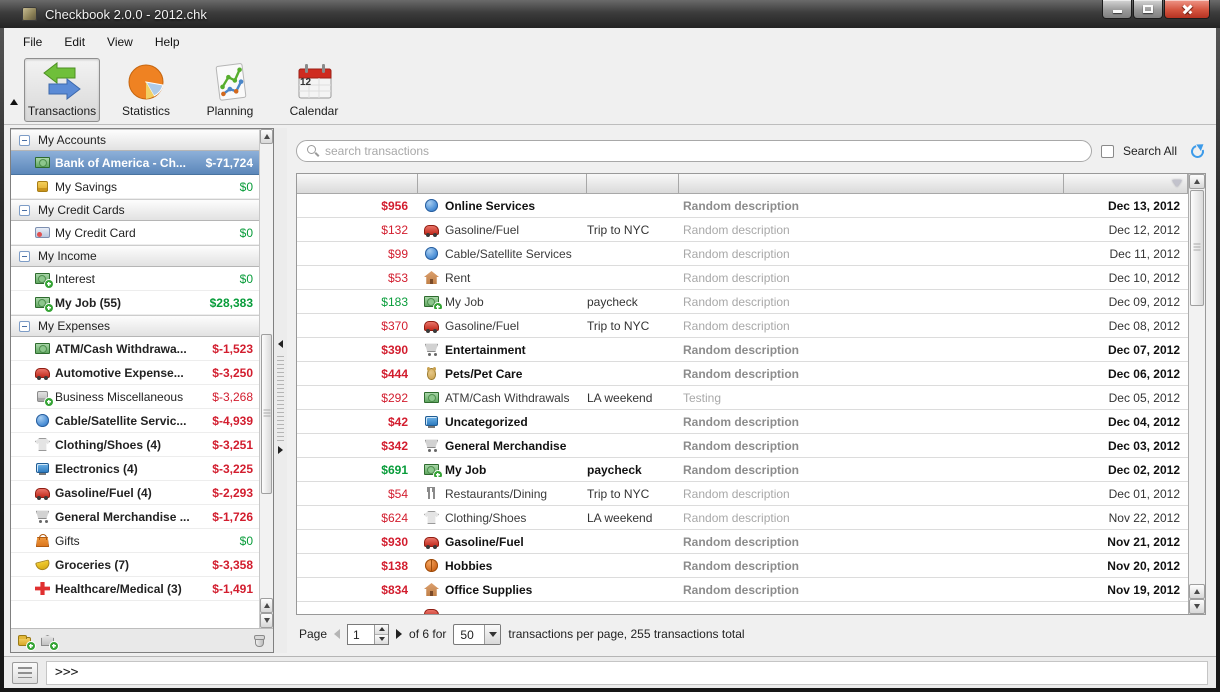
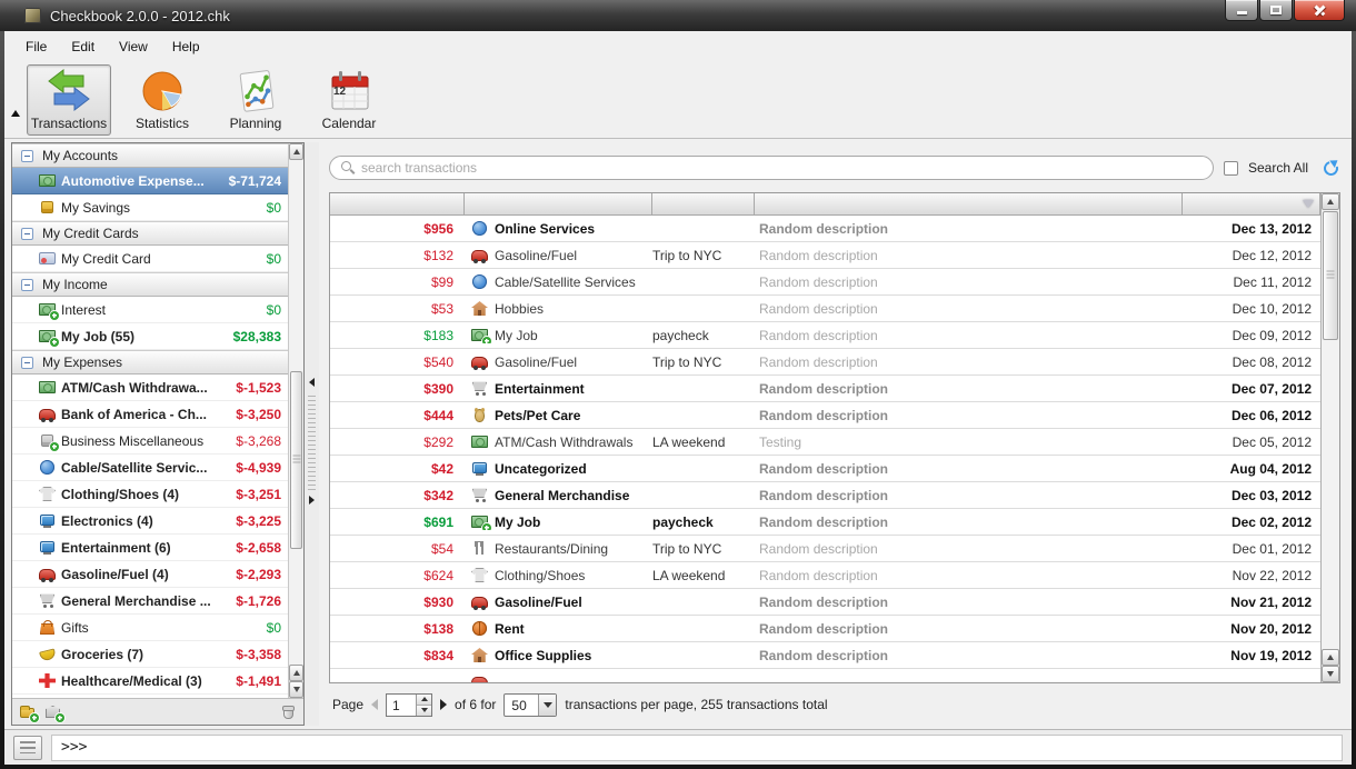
  Checkbook 2.0.0 - 2012.chk
  File
  Edit
  View
  Help
  Transactions
  Statistics
  Planning
  12
  Calendar
  My Accounts
- Bank of America - Ch...
+ Automotive Expense...
  $-71,724
  My Savings
  $0
  My Credit Cards
  My Credit Card
  $0
  My Income
  Interest
  $0
  My Job (55)
  $28,383
  My Expenses
  ATM/Cash Withdrawa...
  $-1,523
- Automotive Expense...
+ Bank of America - Ch...
  $-3,250
  Business Miscellaneous
  $-3,268
  Cable/Satellite Servic...
  $-4,939
  Clothing/Shoes (4)
  $-3,251
  Electronics (4)
  $-3,225
+ Entertainment (6)
+ $-2,658
  Gasoline/Fuel (4)
  $-2,293
  General Merchandise ...
  $-1,726
  Gifts
  $0
  Groceries (7)
  $-3,358
  Healthcare/Medical (3)
  $-1,491
  search transactions
  Search All
  $956
  Online Services
  Random description
  Dec 13, 2012
  $132
  Gasoline/Fuel
  Trip to NYC
  Random description
  Dec 12, 2012
  $99
  Cable/Satellite Services
  Random description
  Dec 11, 2012
  $53
- Rent
+ Hobbies
  Random description
  Dec 10, 2012
  $183
  My Job
  paycheck
  Random description
  Dec 09, 2012
- $370
+ $540
  Gasoline/Fuel
  Trip to NYC
  Random description
  Dec 08, 2012
  $390
  Entertainment
  Random description
  Dec 07, 2012
  $444
  Pets/Pet Care
  Random description
  Dec 06, 2012
  $292
  ATM/Cash Withdrawals
  LA weekend
  Testing
  Dec 05, 2012
  $42
  Uncategorized
  Random description
- Dec 04, 2012
+ Aug 04, 2012
  $342
  General Merchandise
  Random description
  Dec 03, 2012
  $691
  My Job
  paycheck
  Random description
  Dec 02, 2012
  $54
  Restaurants/Dining
  Trip to NYC
  Random description
  Dec 01, 2012
  $624
  Clothing/Shoes
  LA weekend
  Random description
  Nov 22, 2012
  $930
  Gasoline/Fuel
  Random description
  Nov 21, 2012
  $138
- Hobbies
+ Rent
  Random description
  Nov 20, 2012
  $834
  Office Supplies
  Random description
  Nov 19, 2012
  Page
  1
  of 6 for
  50
  transactions per page, 255 transactions total
  >>>
